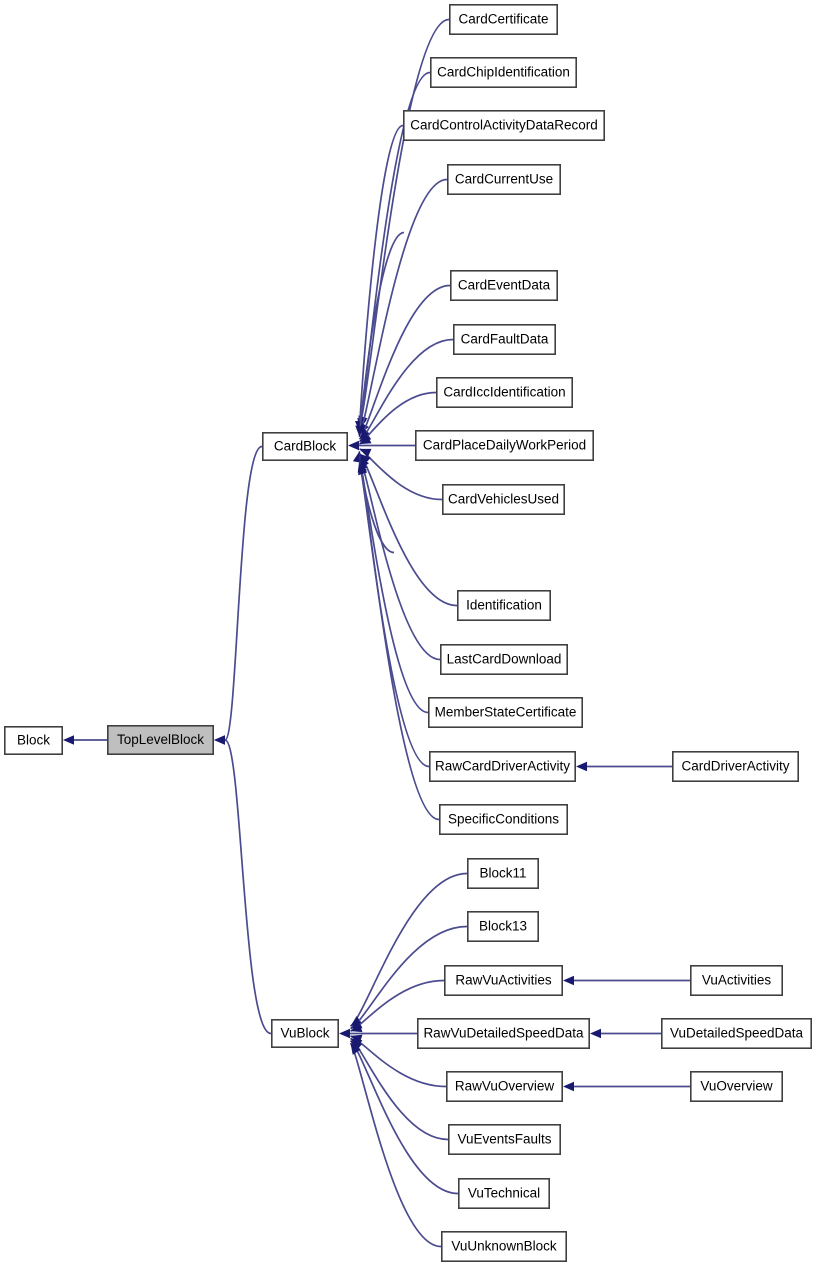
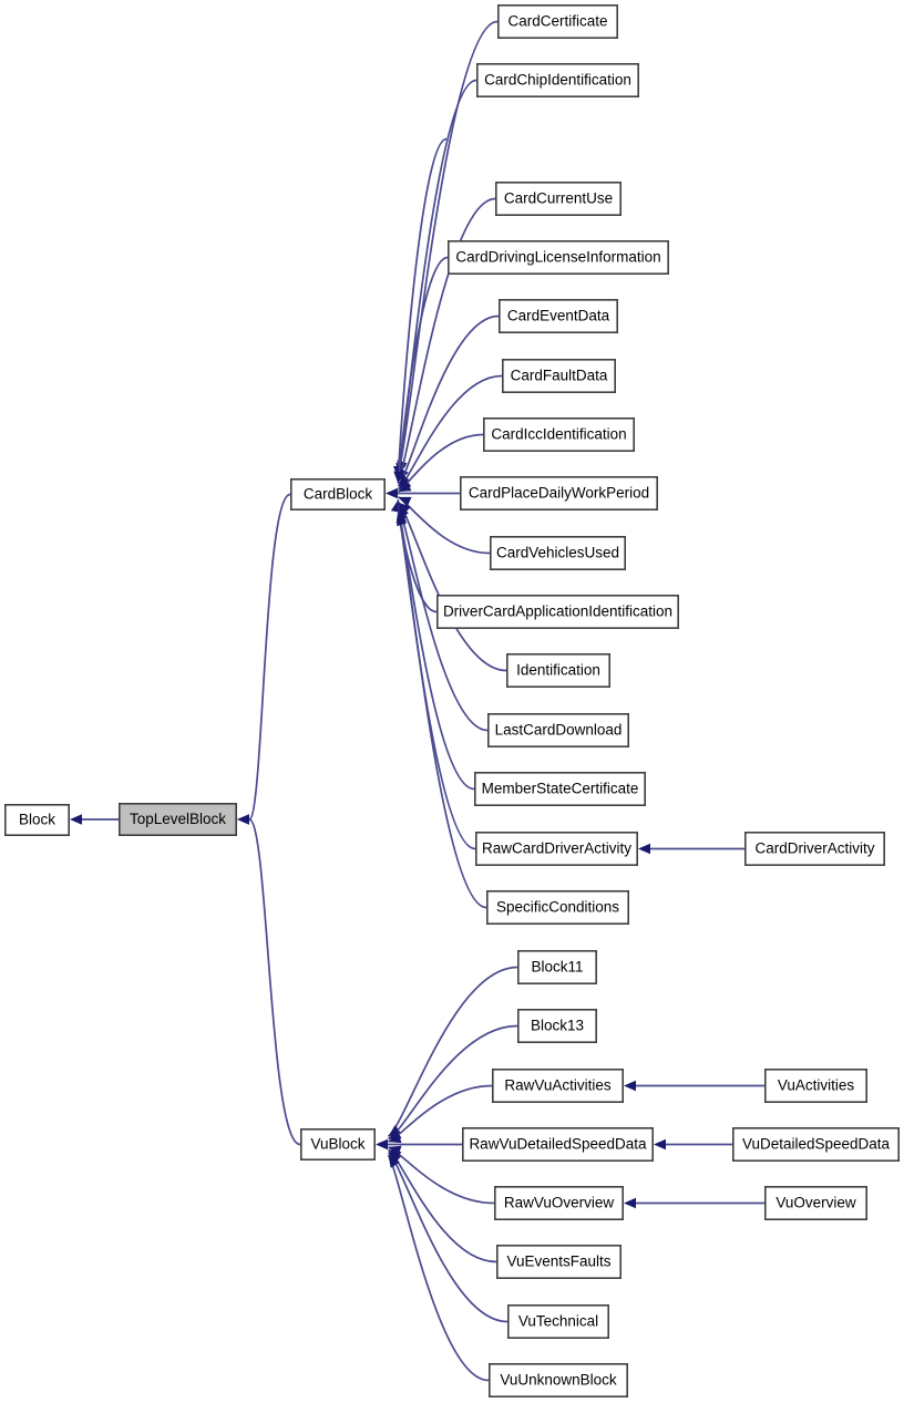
  Block
  TopLevelBlock
  CardBlock
  VuBlock
  CardCertificate
  CardChipIdentification
- CardControlActivityDataRecord
  CardCurrentUse
+ CardDrivingLicenseInformation
  CardEventData
  CardFaultData
  CardIccIdentification
  CardPlaceDailyWorkPeriod
  CardVehiclesUsed
+ DriverCardApplicationIdentification
  Identification
  LastCardDownload
  MemberStateCertificate
  RawCardDriverActivity
  SpecificConditions
  CardDriverActivity
  Block11
  Block13
  RawVuActivities
  RawVuDetailedSpeedData
  RawVuOverview
  VuEventsFaults
  VuTechnical
  VuUnknownBlock
  VuActivities
  VuDetailedSpeedData
  VuOverview
